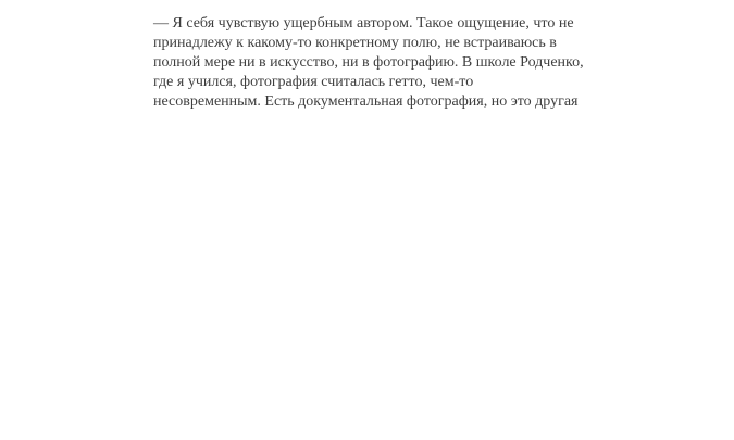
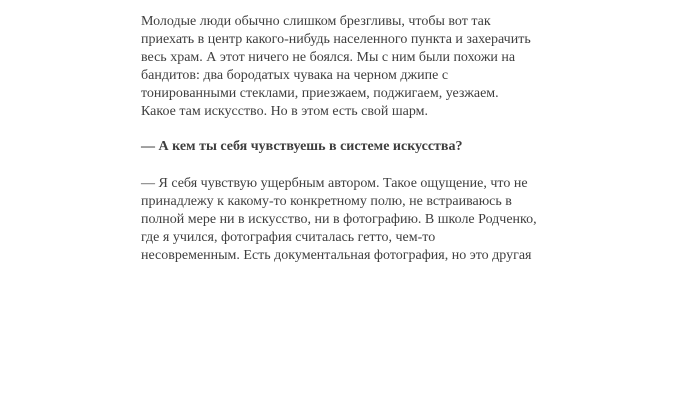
+ Молодые люди обычно слишком брезгливы, чтобы вот так
+ приехать в центр какого-нибудь населенного пункта и захерачить
+ весь храм. А этот ничего не боялся. Мы с ним были похожи на
+ бандитов: два бородатых чувака на черном джипе с
+ тонированными стеклами, приезжаем, поджигаем, уезжаем.
+ Какое там искусство. Но в этом есть свой шарм.
+ — А кем ты себя чувствуешь в системе искусства?
  — Я себя чувствую ущербным автором. Такое ощущение, что не
  принадлежу к какому-то конкретному полю, не встраиваюсь в
  полной мере ни в искусство, ни в фотографию. В школе Родченко,
  где я учился, фотография считалась гетто, чем-то
  несовременным. Есть документальная фотография, но это другая
